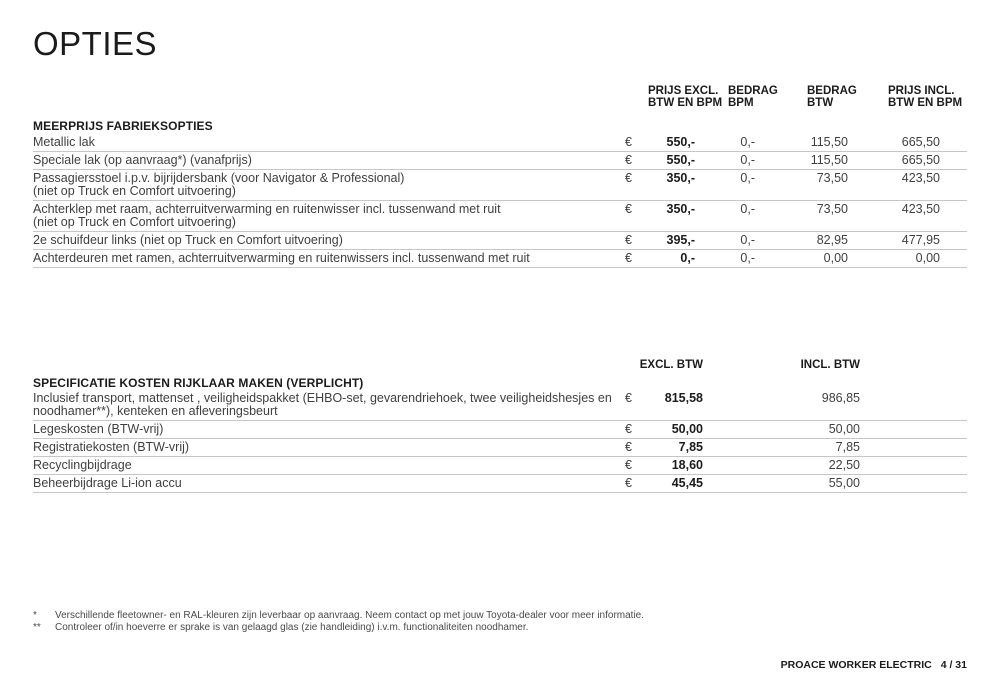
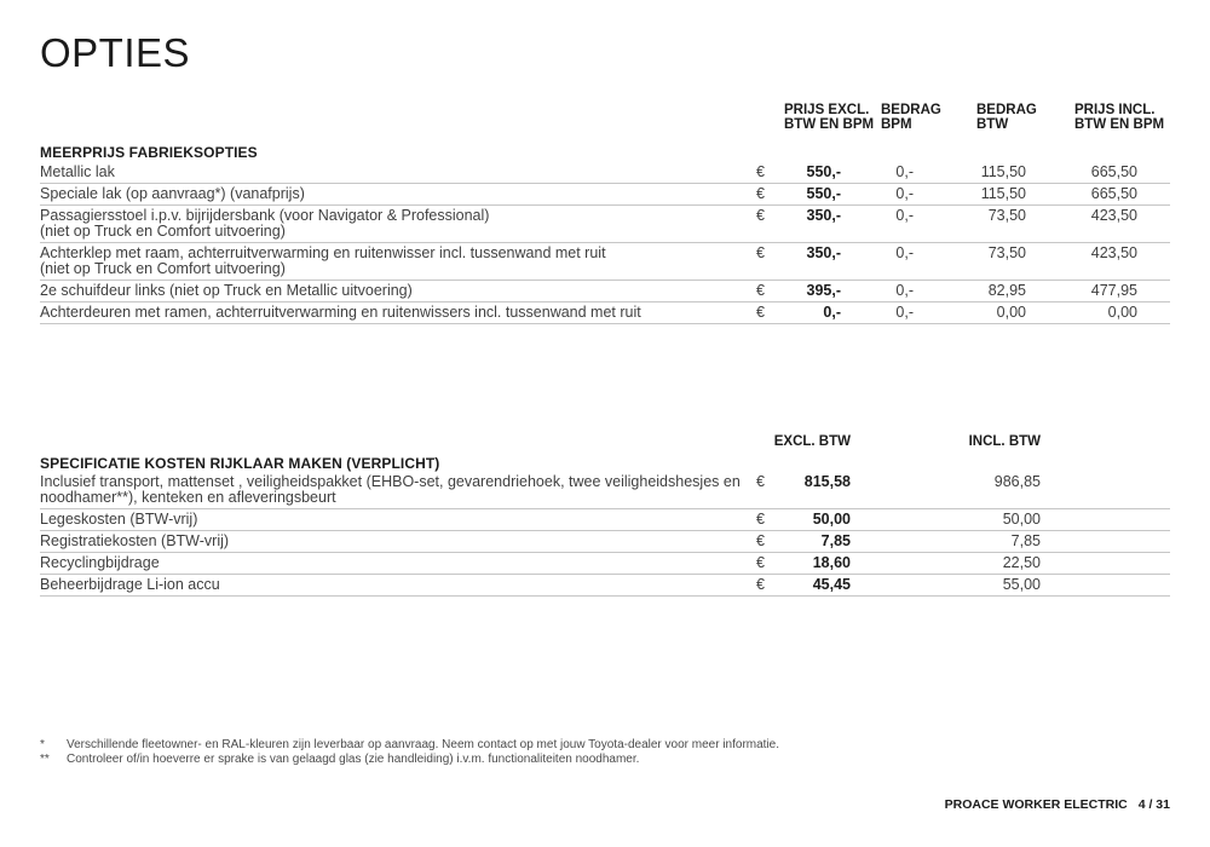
  OPTIES
  PRIJS EXCL.
  BTW EN BPM
  BEDRAG
  BPM
  BEDRAG
  BTW
  PRIJS INCL.
  BTW EN BPM
  MEERPRIJS FABRIEKSOPTIES
  Metallic lak
  €
  550,-
  0,-
  115,50
  665,50
  Speciale lak (op aanvraag*) (vanafprijs)
  €
  550,-
  0,-
  115,50
  665,50
  Passagiersstoel i.p.v. bijrijdersbank (voor Navigator & Professional)
  (niet op Truck en Comfort uitvoering)
  €
  350,-
  0,-
  73,50
  423,50
  Achterklep met raam, achterruitverwarming en ruitenwisser incl. tussenwand met ruit
  (niet op Truck en Comfort uitvoering)
  €
  350,-
  0,-
  73,50
  423,50
- 2e schuifdeur links (niet op Truck en Comfort uitvoering)
+ 2e schuifdeur links (niet op Truck en Metallic uitvoering)
  €
  395,-
  0,-
  82,95
  477,95
  Achterdeuren met ramen, achterruitverwarming en ruitenwissers incl. tussenwand met ruit
  €
  0,-
  0,-
  0,00
  0,00
  EXCL. BTW
  INCL. BTW
  SPECIFICATIE KOSTEN RIJKLAAR MAKEN (VERPLICHT)
  Inclusief transport, mattenset , veiligheidspakket (EHBO-set, gevarendriehoek, twee veiligheidshesjes en
  noodhamer**), kenteken en afleveringsbeurt
  €
  815,58
  986,85
  Legeskosten (BTW-vrij)
  €
  50,00
  50,00
  Registratiekosten (BTW-vrij)
  €
  7,85
  7,85
  Recyclingbijdrage
  €
  18,60
  22,50
  Beheerbijdrage Li-ion accu
  €
  45,45
  55,00
  * Verschillende fleetowner- en RAL-kleuren zijn leverbaar op aanvraag. Neem contact op met jouw Toyota-dealer voor meer informatie.
  ** Controleer of/in hoeverre er sprake is van gelaagd glas (zie handleiding) i.v.m. functionaliteiten noodhamer.
  PROACE WORKER ELECTRIC 4 / 31
